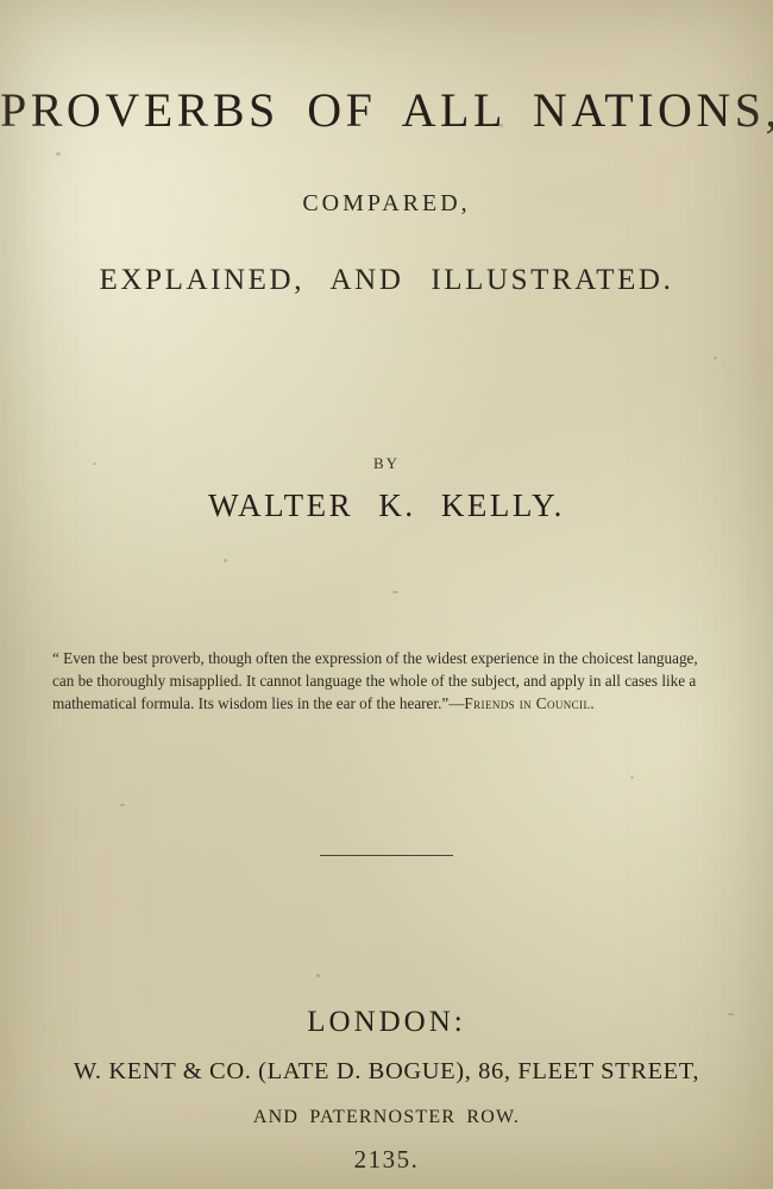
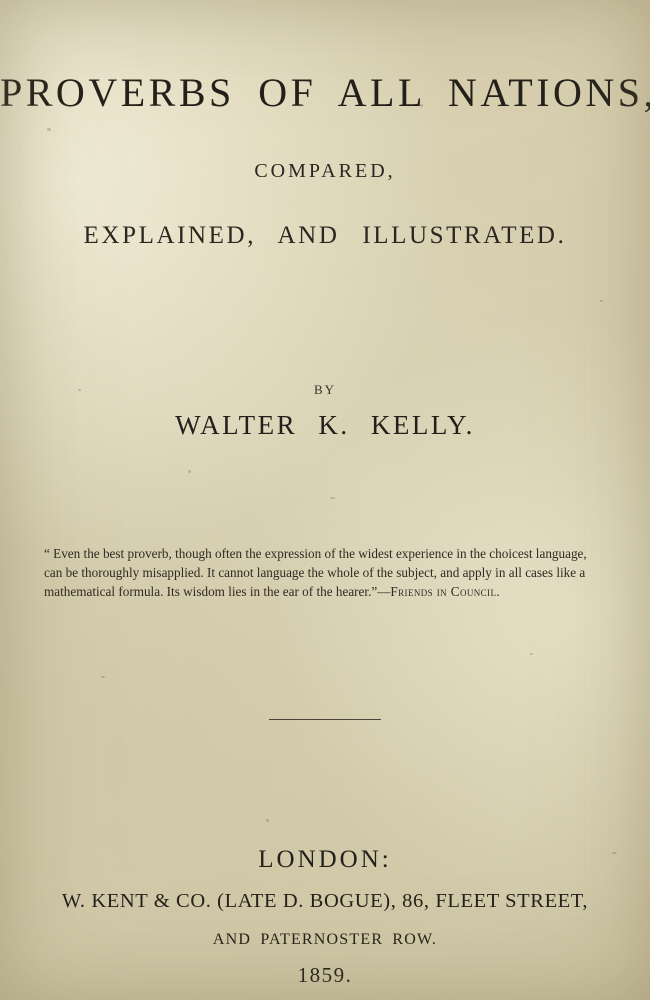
  PROVERBS OF ALL NATIONS
  COMPARED,
  EXPLAINED, AND ILLUSTRATED.
  BY
  WALTER K. KELLY.
  “ Even the best proverb, though often the expression of the widest experience in the choicest language, can be thoroughly misapplied. It cannot language the whole of the subject, and apply in all cases like a mathematical formula. Its wisdom lies in the ear of the hearer.”—Friends in Council.
  LONDON:
  W. KENT & CO. (LATE D. BOGUE), 86, FLEET STREET,
  AND PATERNOSTER ROW.
- 2135.
+ 1859.
